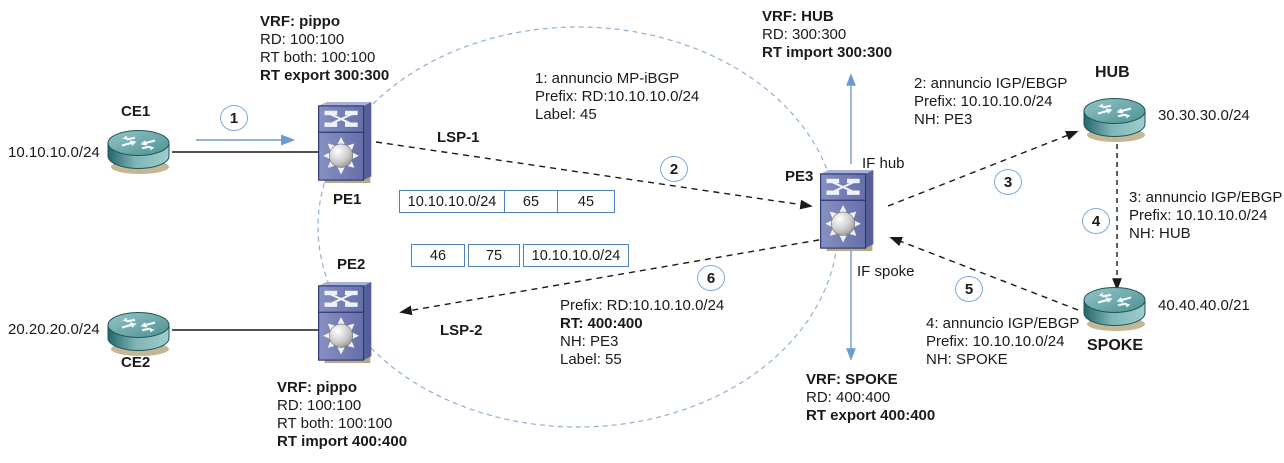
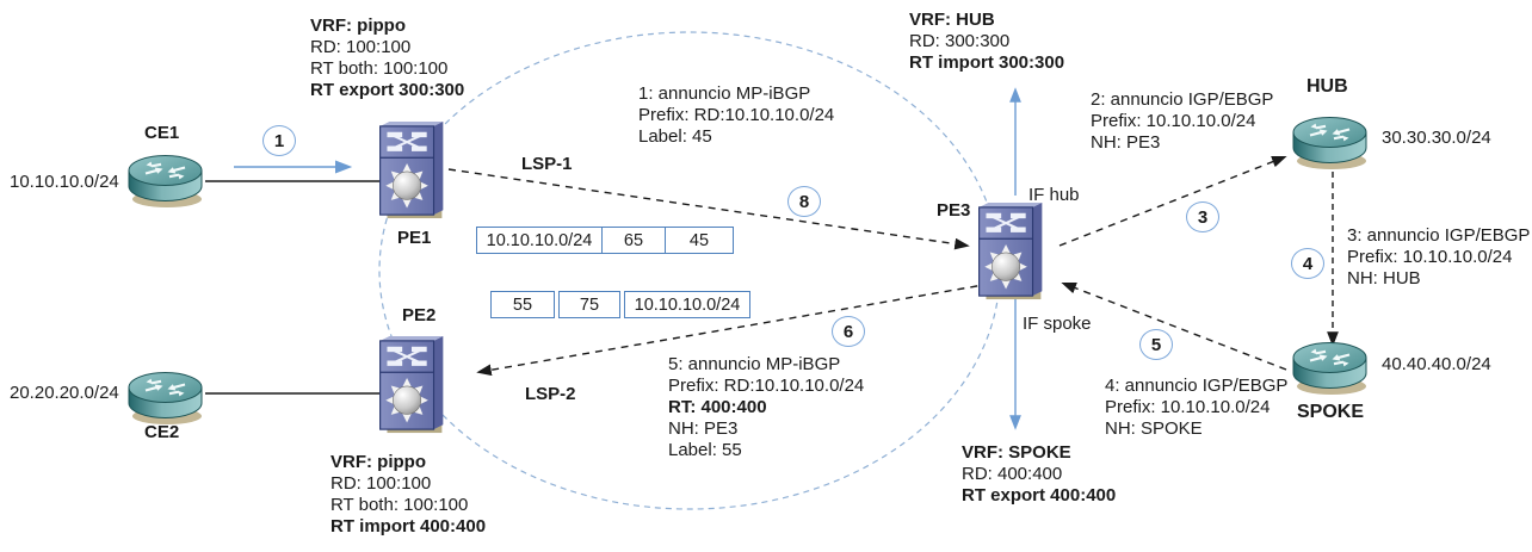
  10.10.10.0/24
  CE1
  PE1
  20.20.20.0/24
  CE2
  PE2
  PE3
  IF hub
  IF spoke
  HUB
  30.30.30.0/24
  SPOKE
- 40.40.40.0/21
+ 40.40.40.0/24
  VRF: pippo
  RD: 100:100
  RT both: 100:100
  RT export 300:300
  VRF: HUB
  RD: 300:300
  RT import 300:300
  VRF: SPOKE
  RD: 400:400
  RT export 400:400
  VRF: pippo
  RD: 100:100
  RT both: 100:100
  RT import 400:400
  1: annuncio MP-iBGP
  Prefix: RD:10.10.10.0/24
  Label: 45
  2: annuncio IGP/EBGP
  Prefix: 10.10.10.0/24
  NH: PE3
  3: annuncio IGP/EBGP
  Prefix: 10.10.10.0/24
  NH: HUB
  4: annuncio IGP/EBGP
  Prefix: 10.10.10.0/24
  NH: SPOKE
+ 5: annuncio MP-iBGP
  Prefix: RD:10.10.10.0/24
  RT: 400:400
  NH: PE3
  Label: 55
  LSP-1
  LSP-2
  10.10.10.0/24
  65
  45
- 46
+ 55
  75
  10.10.10.0/24
  1
- 2
+ 8
  3
  4
  5
  6
